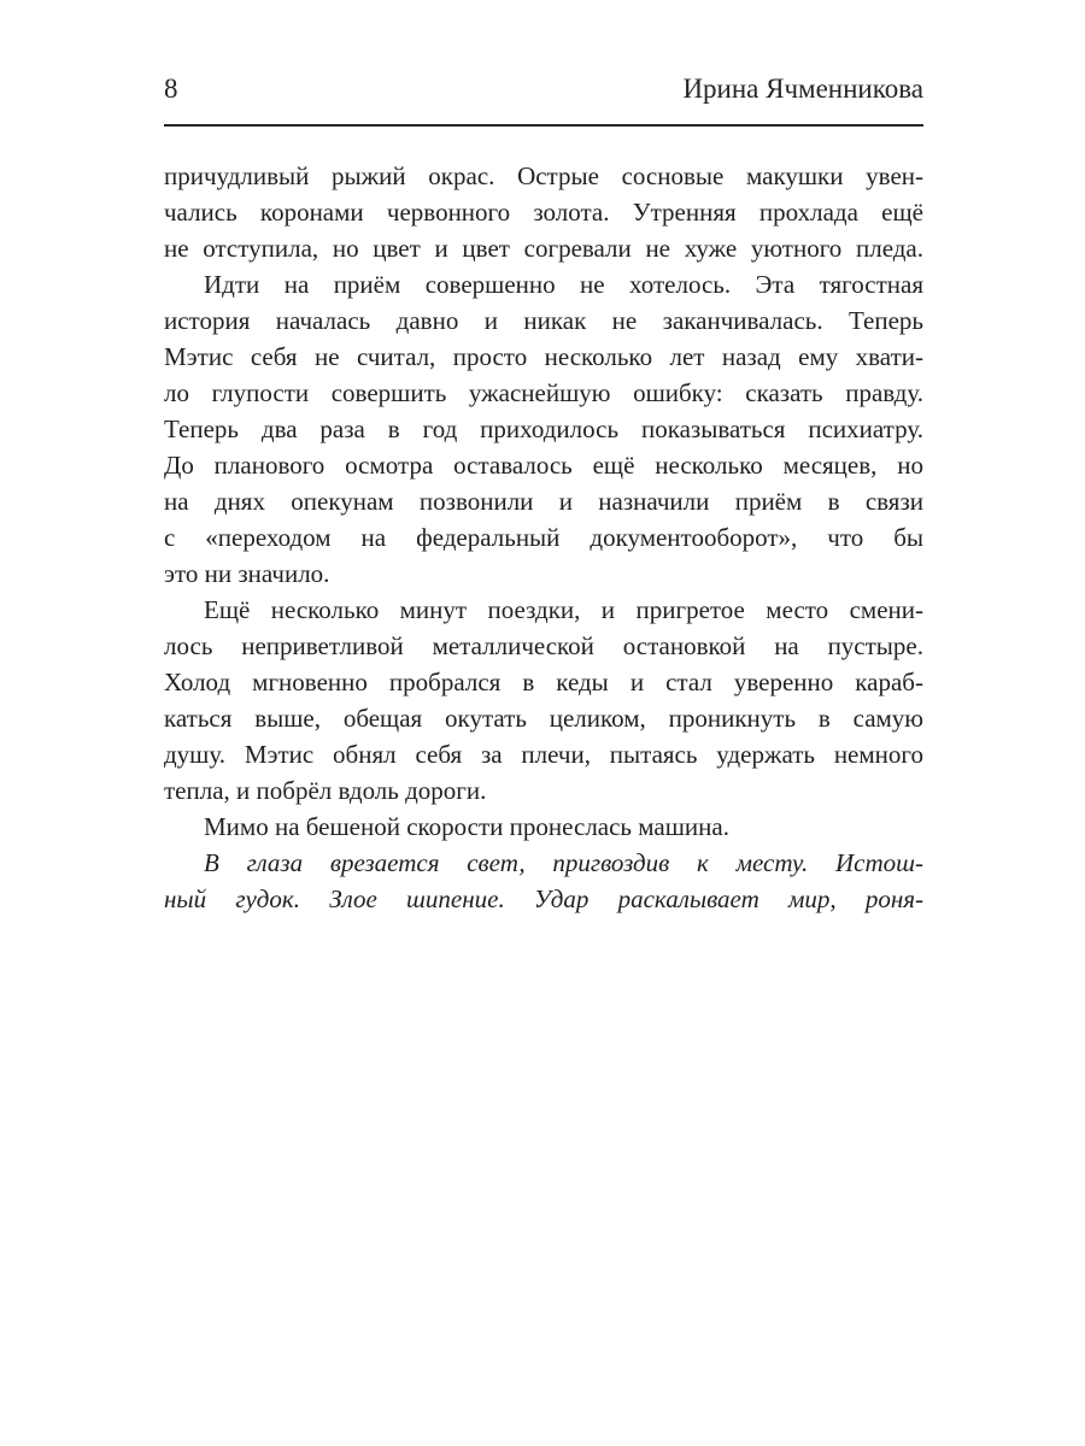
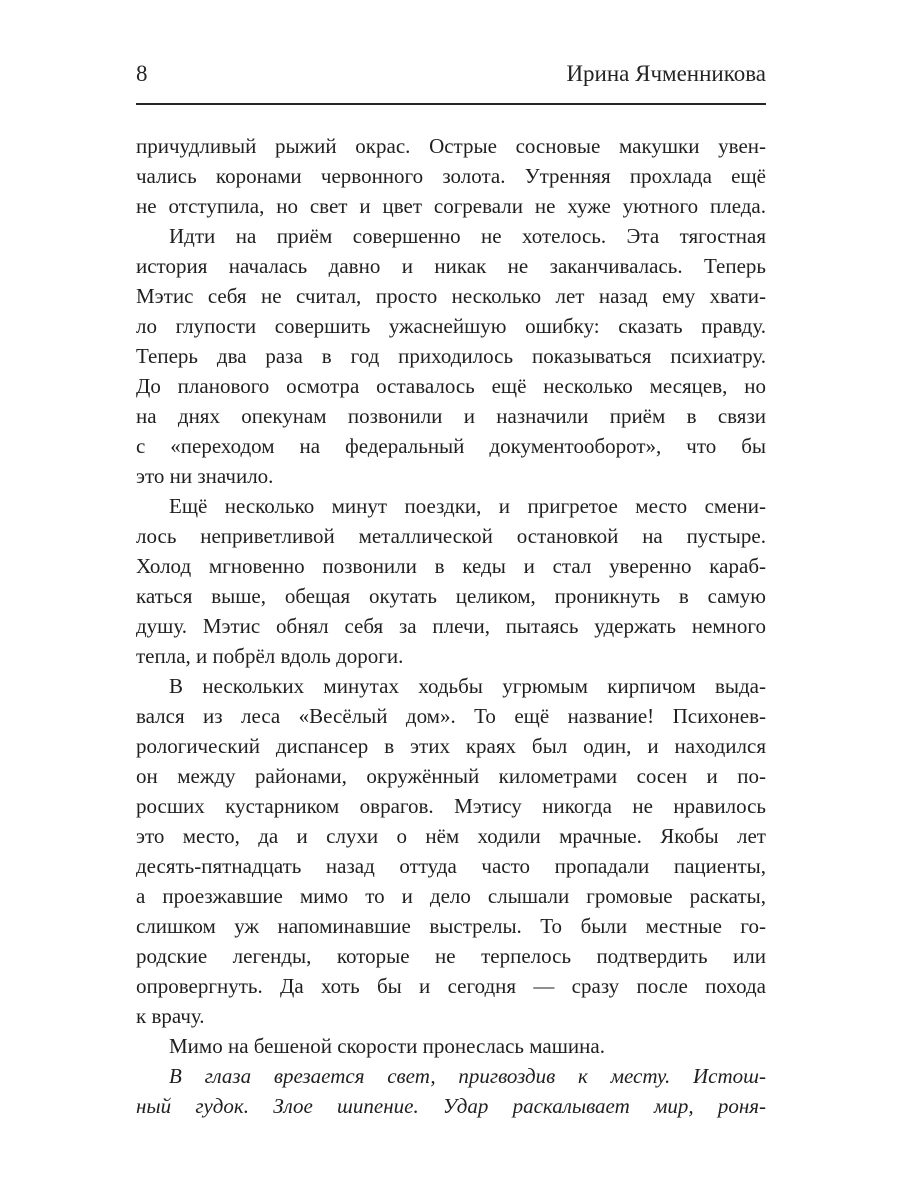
  8
  Ирина Ячменникова
  причудливый рыжий окрас. Острые сосновые макушки увен-
  чались коронами червонного золота. Утренняя прохлада ещё
- не отступила, но цвет и цвет согревали не хуже уютного пледа.
+ не отступила, но свет и цвет согревали не хуже уютного пледа.
  Идти на приём совершенно не хотелось. Эта тягостная
  история началась давно и никак не заканчивалась. Теперь
  Мэтис себя не считал, просто несколько лет назад ему хвати-
  ло глупости совершить ужаснейшую ошибку: сказать правду.
  Теперь два раза в год приходилось показываться психиатру.
  До планового осмотра оставалось ещё несколько месяцев, но
  на днях опекунам позвонили и назначили приём в связи
  с «переходом на федеральный документооборот», что бы
  это ни значило.
  Ещё несколько минут поездки, и пригретое место смени-
  лось неприветливой металлической остановкой на пустыре.
- Холод мгновенно пробрался в кеды и стал уверенно караб-
+ Холод мгновенно позвонили в кеды и стал уверенно караб-
  каться выше, обещая окутать целиком, проникнуть в самую
  душу. Мэтис обнял себя за плечи, пытаясь удержать немного
  тепла, и побрёл вдоль дороги.
+ В нескольких минутах ходьбы угрюмым кирпичом выда-
+ вался из леса «Весёлый дом». То ещё название! Психонев-
+ рологический диспансер в этих краях был один, и находился
+ он между районами, окружённый километрами сосен и по-
+ росших кустарником оврагов. Мэтису никогда не нравилось
+ это место, да и слухи о нём ходили мрачные. Якобы лет
+ десять-пятнадцать назад оттуда часто пропадали пациенты,
+ а проезжавшие мимо то и дело слышали громовые раскаты,
+ слишком уж напоминавшие выстрелы. То были местные го-
+ родские легенды, которые не терпелось подтвердить или
+ опровергнуть. Да хоть бы и сегодня — сразу после похода
+ к врачу.
  Мимо на бешеной скорости пронеслась машина.
  В глаза врезается свет, пригвоздив к месту. Истош-
  ный гудок. Злое шипение. Удар раскалывает мир, роня-
